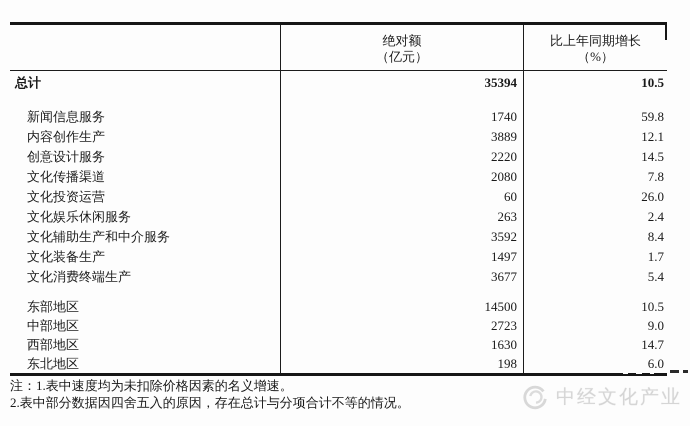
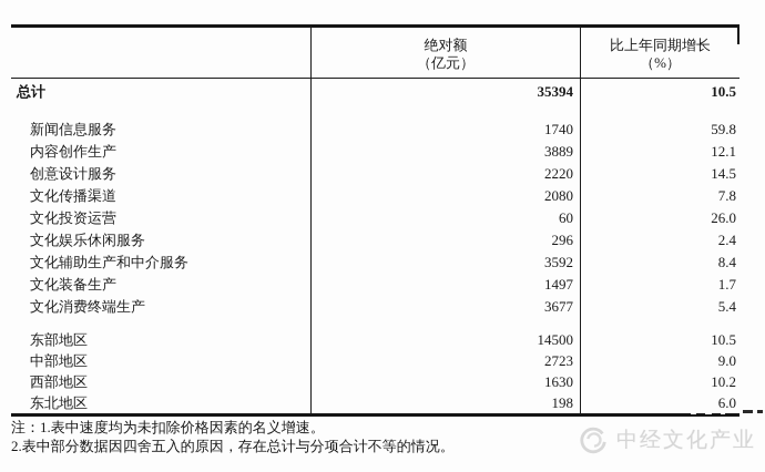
  绝对额
  （亿元）
  比上年同期增长
  （%）
  总计
  35394
  10.5
  新闻信息服务
  1740
  59.8
  内容创作生产
  3889
  12.1
  创意设计服务
  2220
  14.5
  文化传播渠道
  2080
  7.8
  文化投资运营
  60
  26.0
  文化娱乐休闲服务
- 263
+ 296
  2.4
  文化辅助生产和中介服务
  3592
  8.4
  文化装备生产
  1497
  1.7
  文化消费终端生产
  3677
  5.4
  东部地区
  14500
  10.5
  中部地区
  2723
  9.0
  西部地区
  1630
- 14.7
+ 10.2
  东北地区
  198
  6.0
  注：1.表中速度均为未扣除价格因素的名义增速。
  2.表中部分数据因四舍五入的原因，存在总计与分项合计不等的情况。
  中经文化产业
